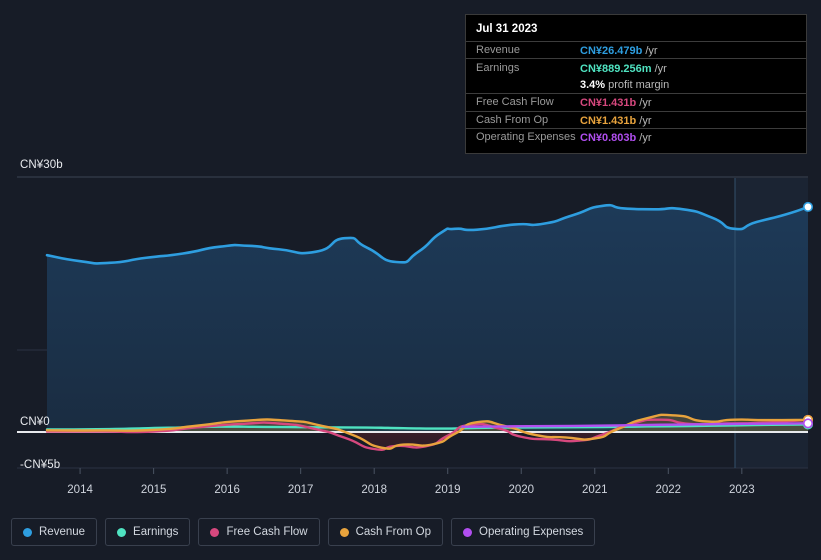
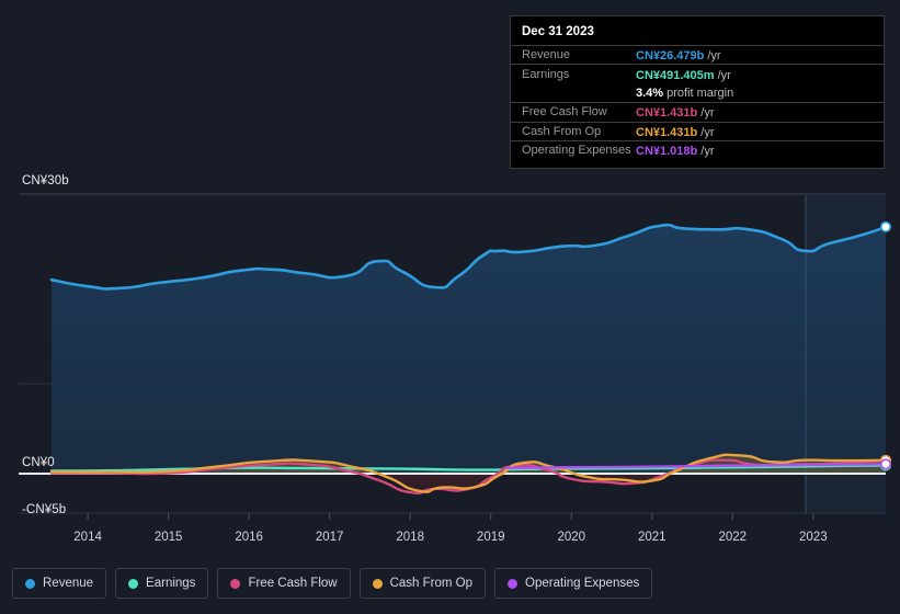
  CN¥30b
  CN¥0
  -CN¥5b
  2014
  2015
  2016
  2017
  2018
  2019
  2020
  2021
  2022
  2023
- Jul 31 2023
+ Dec 31 2023
  Revenue
  CN¥26.479b /yr
  Earnings
- CN¥889.256m /yr
+ CN¥491.405m /yr
  3.4% profit margin
  Free Cash Flow
  CN¥1.431b /yr
  Cash From Op
  CN¥1.431b /yr
  Operating Expenses
- CN¥0.803b /yr
+ CN¥1.018b /yr
  Revenue
  Earnings
  Free Cash Flow
  Cash From Op
  Operating Expenses
